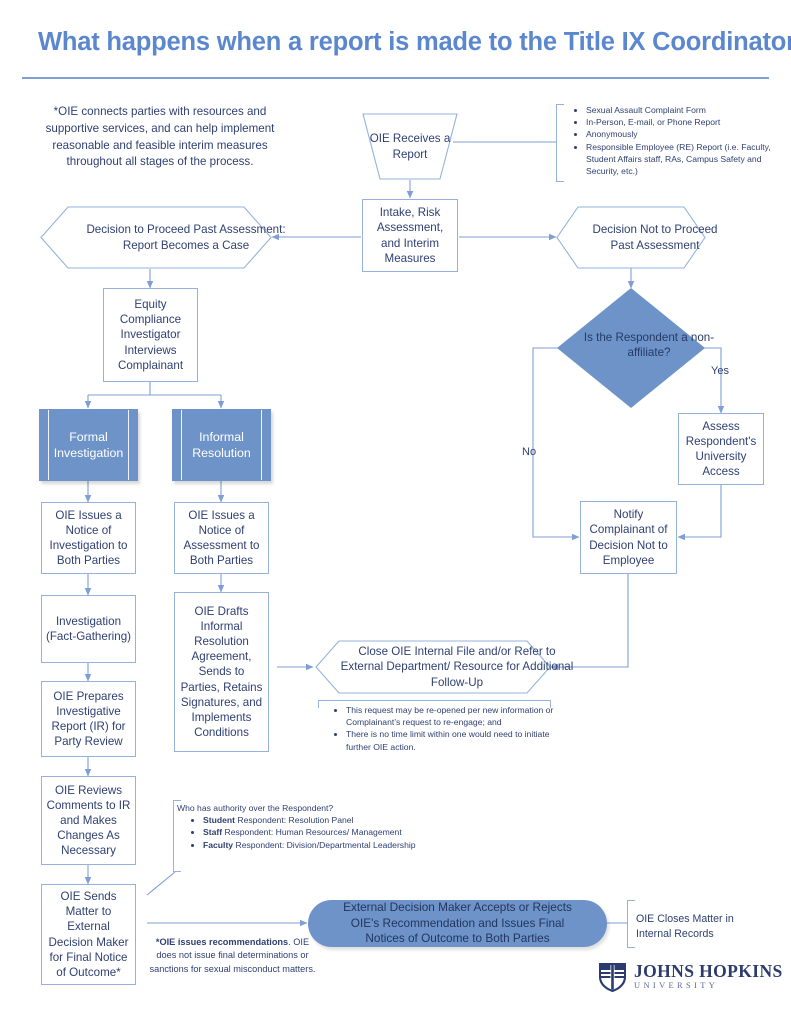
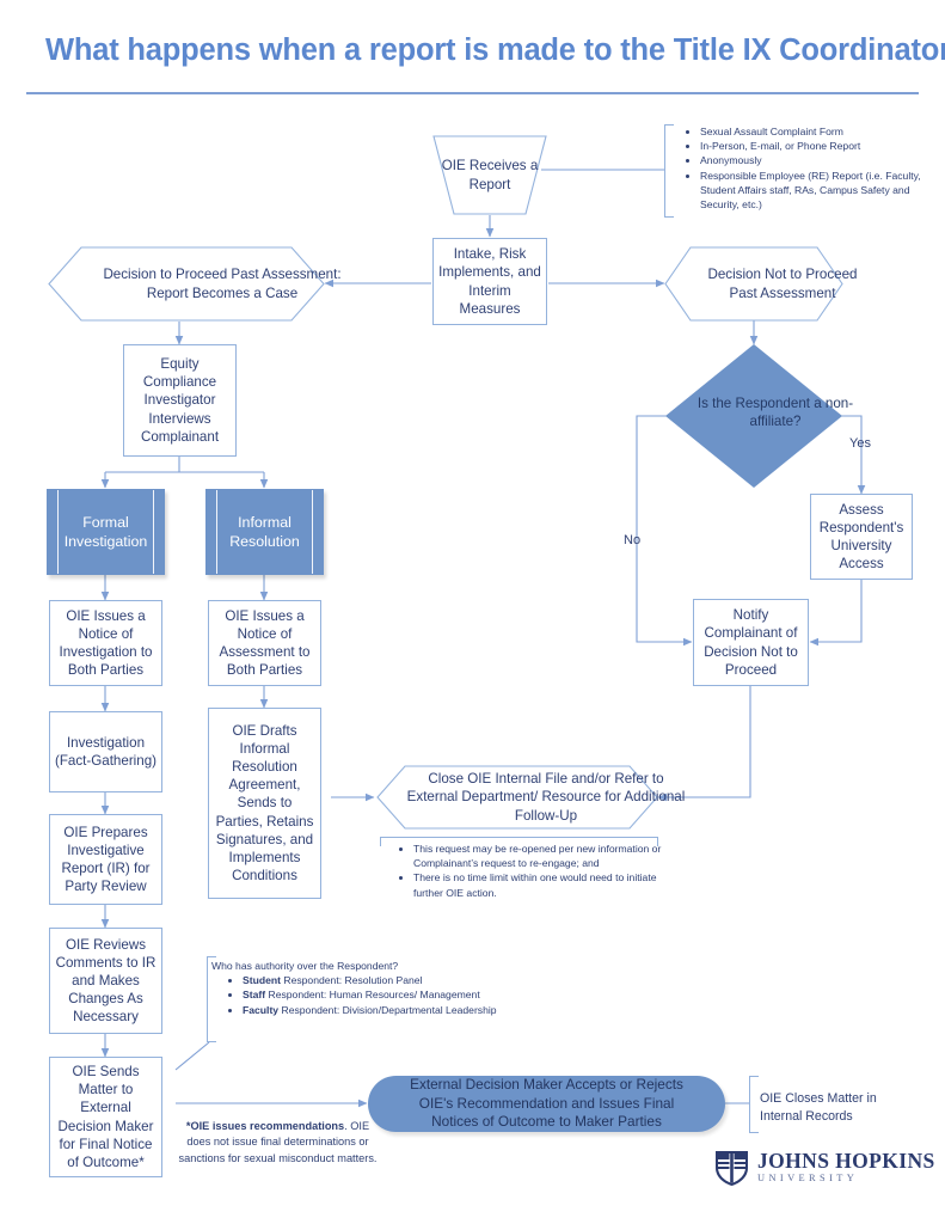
  What happens when a report is made to the Title IX Coordin
- *OIE connects parties with resources and supportive services, and can help implement reasonable and feasible interim measures throughout all stages of the process.
  OIE Receives a Report
  Sexual Assault Complaint Form
  In-Person, E-mail, or Phone Report
  Anonymously
  Responsible Employee (RE) Report (i.e. Faculty, Student Affairs staff, RAs, Campus Safety and Security, etc.)
- Intake, Risk Assessment, and Interim Measures
+ Intake, Risk Implements, and Interim Measures
  Decision to Proceed Past Assessment: Report Becomes a Case
  Decision Not to Proceed Past Assessment
  Is the Respondent a non-affiliate?
  Yes
  No
  Assess Respondent's University Access
- Notify Complainant of Decision Not to Employee
+ Notify Complainant of Decision Not to Proceed
  Equity Compliance Investigator Interviews Complainant
  Formal Investigation
  Informal Resolution
  OIE Issues a Notice of Investigation to Both Parties
  OIE Issues a Notice of Assessment to Both Parties
  Investigation (Fact-Gathering)
  OIE Drafts Informal Resolution Agreement, Sends to Parties, Retains Signatures, and Implements Conditions
  OIE Prepares Investigative Report (IR) for Party Review
  OIE Reviews Comments to IR and Makes Changes As Necessary
  OIE Sends Matter to External Decision Maker for Final Notice of Outcome*
  Close OIE Internal File and/or Refer to External Department/ Resource for Additional Follow-Up
  This request may be re-opened per new information or Complainant’s request to re-engage; and
  There is no time limit within one would need to initiate further OIE action.
  Who has authority over the Respondent?
  Student Respondent: Resolution Panel
  Staff Respondent: Human Resources/ Management
  Faculty Respondent: Division/Departmental Leadership
  *OIE issues recommendations. OIE does not issue final determinations or sanctions for sexual misconduct matters.
- External Decision Maker Accepts or Rejects OIE's Recommendation and Issues Final Notices of Outcome to Both Parties
+ External Decision Maker Accepts or Rejects OIE's Recommendation and Issues Final Notices of Outcome to Maker Parties
  OIE Closes Matter in Internal Records
  JOHNS HOPKINS
  UNIVERSITY
